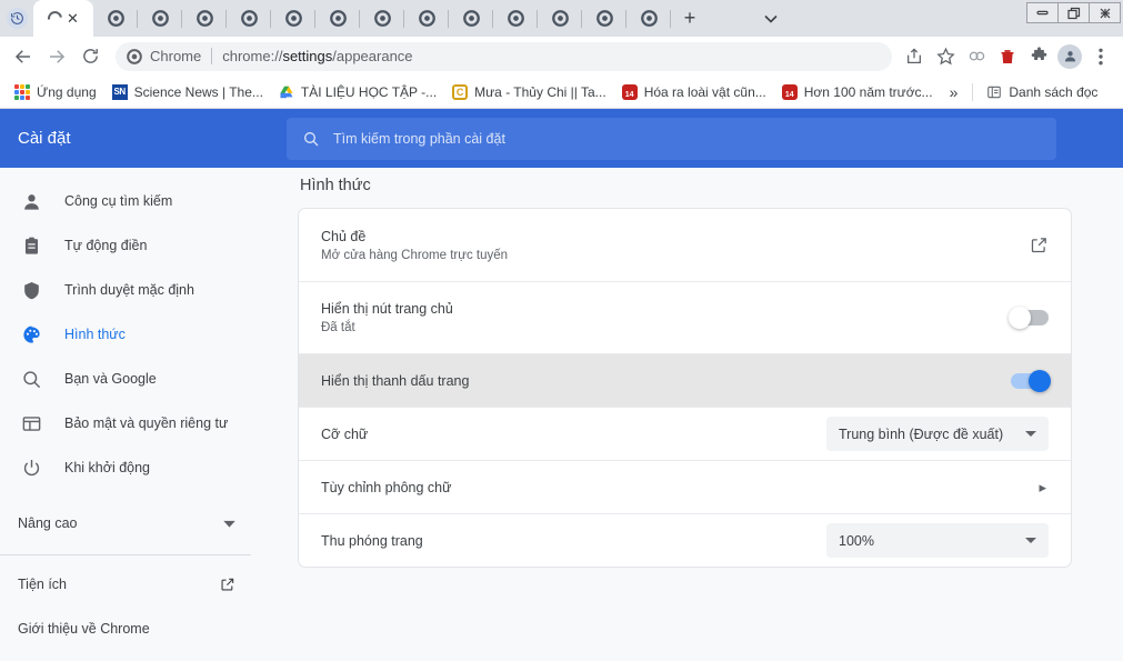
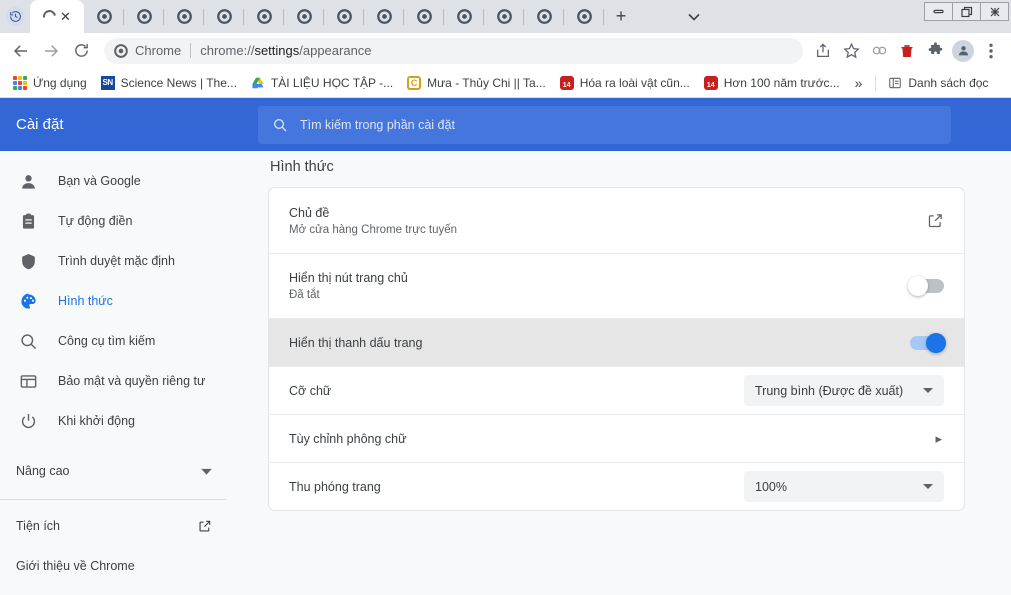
  ✕
  +
  Chrome
  chrome://settings/appearance
  Ứng dụng
  SN
  Science News | The...
  TÀI LIỆU HỌC TẬP -...
  C
  Mưa - Thủy Chi || Ta...
  Hóa ra loài vật cũn...
  Hơn 100 năm trước...
  »
  Danh sách đọc
  Cài đặt
  Tìm kiếm trong phần cài đặt
- Công cụ tìm kiếm
+ Bạn và Google
  Tự động điền
  Trình duyệt mặc định
  Hình thức
- Bạn và Google
+ Công cụ tìm kiếm
  Bảo mật và quyền riêng tư
  Khi khởi động
  Nâng cao
  Tiện ích
  Giới thiệu về Chrome
  Hình thức
  Chủ đề
  Mở cửa hàng Chrome trực tuyến
  Hiển thị nút trang chủ
  Đã tắt
  Hiển thị thanh dấu trang
  Cỡ chữ
  Trung bình (Được đề xuất)
  Tùy chỉnh phông chữ
  ▸
  Thu phóng trang
  100%
